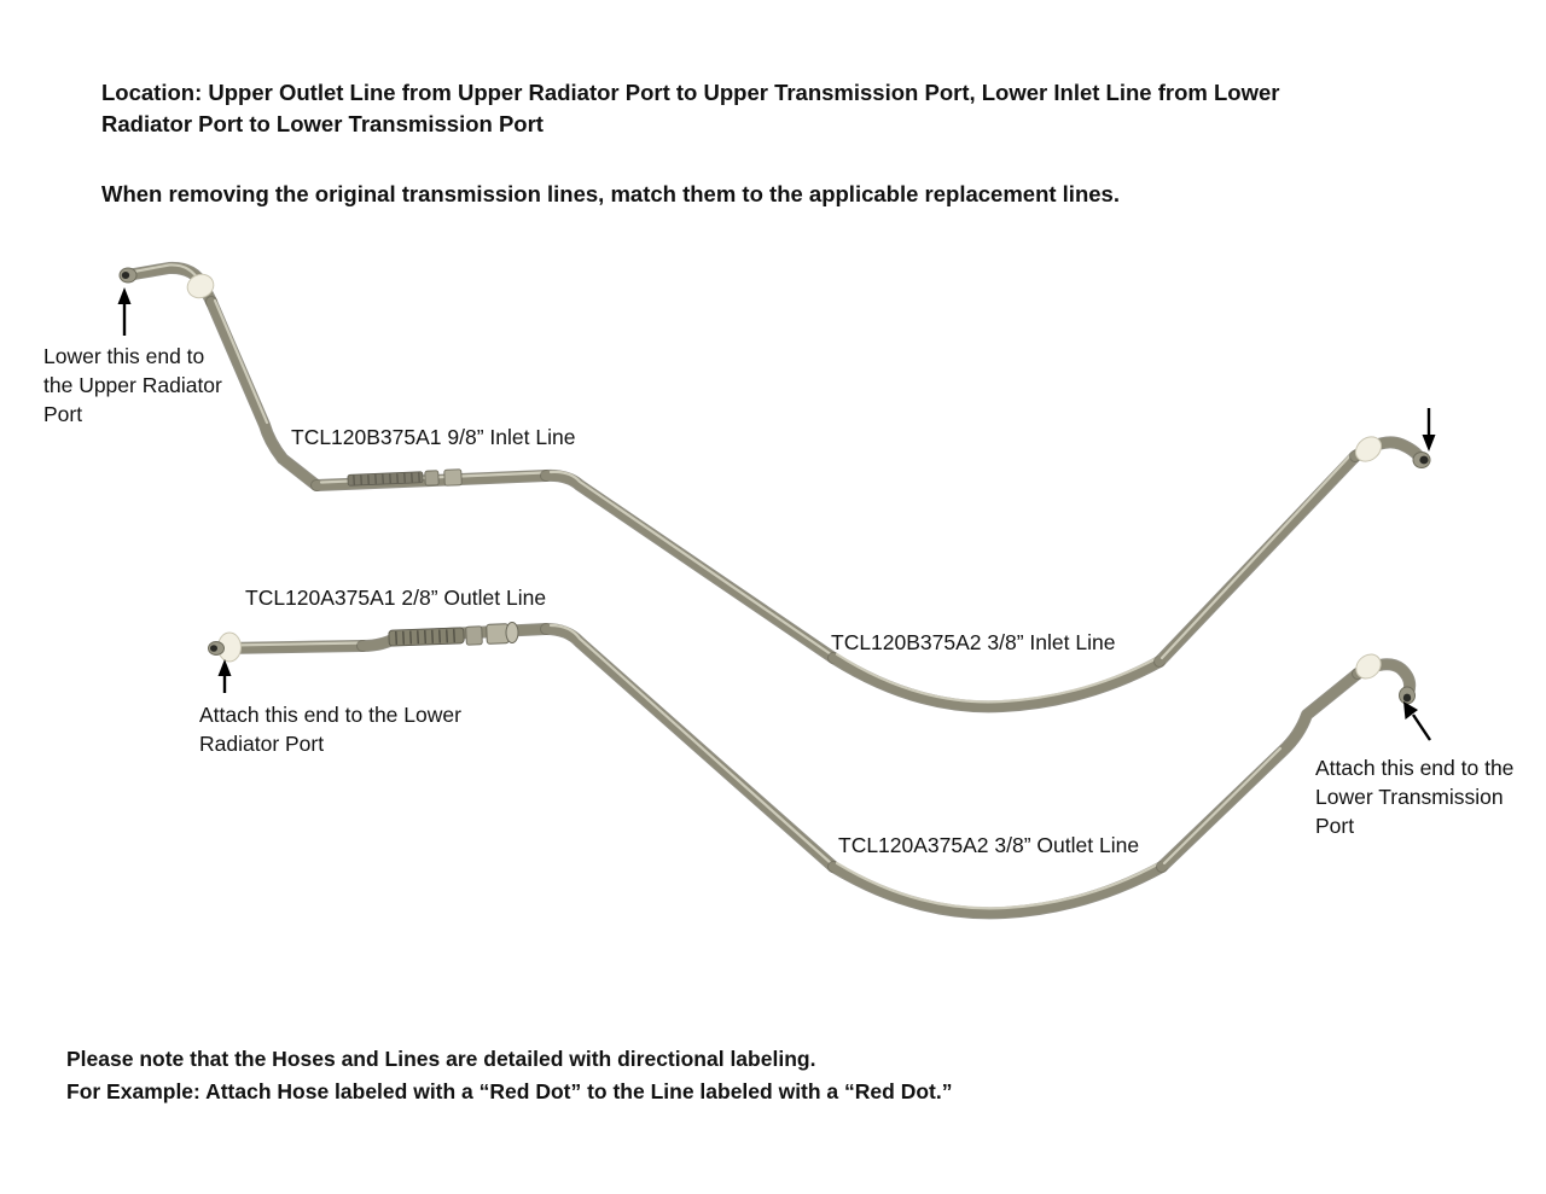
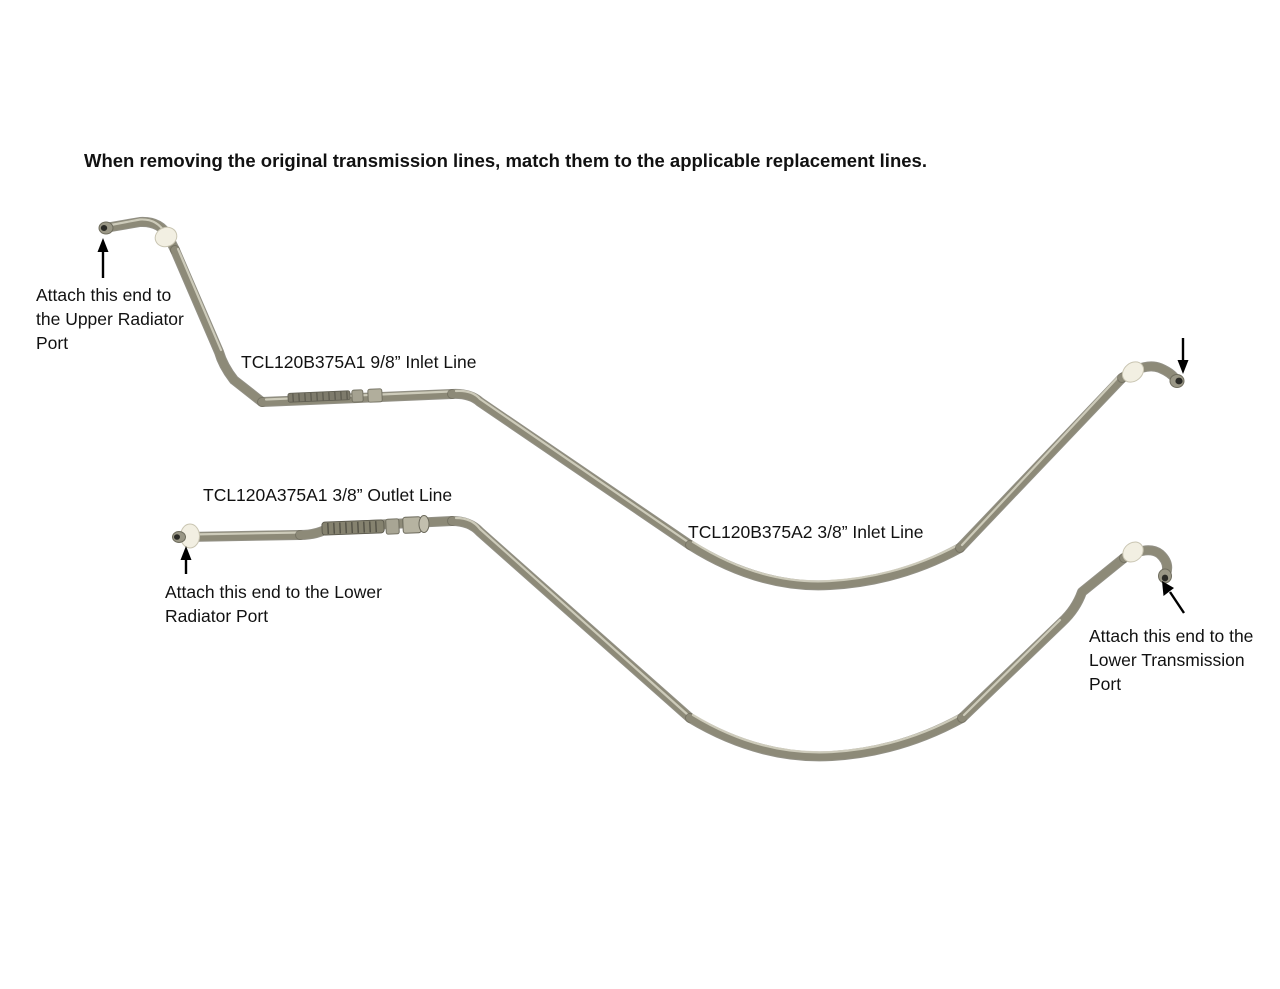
- Location: Upper Outlet Line from Upper Radiator Port to Upper Transmission Port, Lower Inlet Line from Lower Radiator Port to Lower Transmission Port
  When removing the original transmission lines, match them to the applicable replacement lines.
- Lower this end to the Upper Radiator Port
+ Attach this end to the Upper Radiator Port
  Attach this end to the Lower Radiator Port
  Attach this end to the Lower Transmission Port
  TCL120B375A1 9/8” Inlet Line
- TCL120A375A1 2/8” Outlet Line
+ TCL120A375A1 3/8” Outlet Line
  TCL120B375A2 3/8” Inlet Line
- TCL120A375A2 3/8” Outlet Line
- Please note that the Hoses and Lines are detailed with directional labeling.
- For Example: Attach Hose labeled with a “Red Dot” to the Line labeled with a “Red Dot.”
